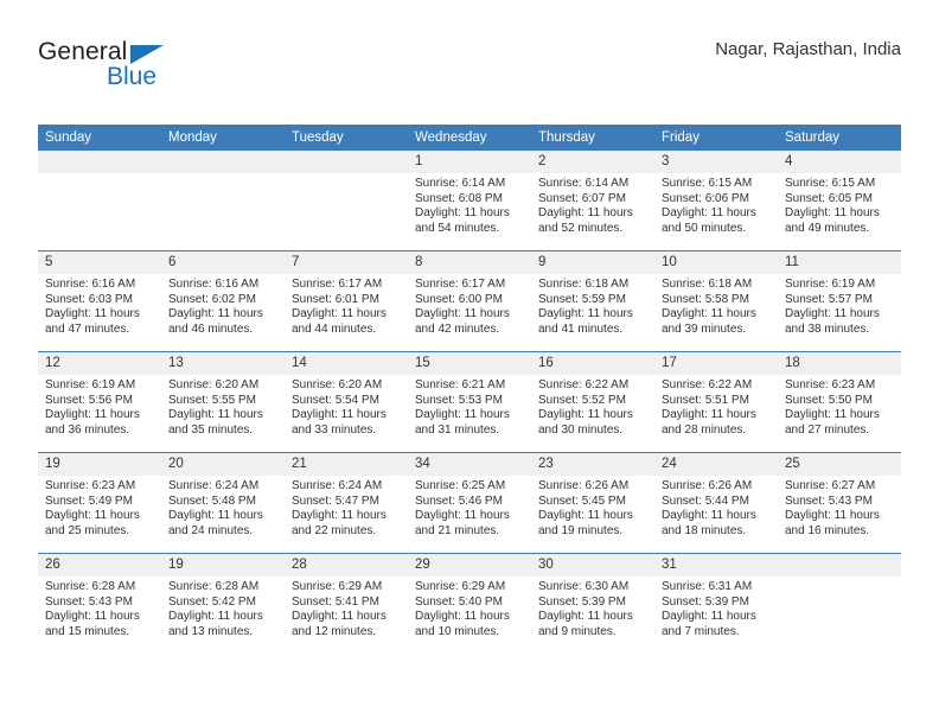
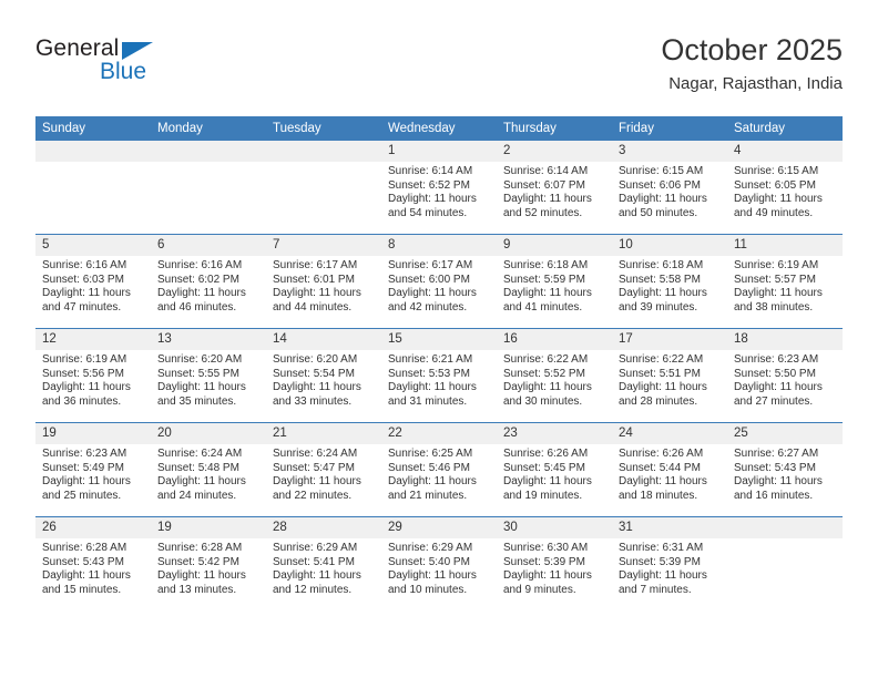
  General
  Blue
+ October 2025
  Nagar, Rajasthan, India
  Sunday	Monday	Tuesday	Wednesday	Thursday	Friday	Saturday
- 			1 Sunrise: 6:14 AM Sunset: 6:08 PM Daylight: 11 hours and 54 minutes.	2 Sunrise: 6:14 AM Sunset: 6:07 PM Daylight: 11 hours and 52 minutes.	3 Sunrise: 6:15 AM Sunset: 6:06 PM Daylight: 11 hours and 50 minutes.	4 Sunrise: 6:15 AM Sunset: 6:05 PM Daylight: 11 hours and 49 minutes.
+ 			1 Sunrise: 6:14 AM Sunset: 6:52 PM Daylight: 11 hours and 54 minutes.	2 Sunrise: 6:14 AM Sunset: 6:07 PM Daylight: 11 hours and 52 minutes.	3 Sunrise: 6:15 AM Sunset: 6:06 PM Daylight: 11 hours and 50 minutes.	4 Sunrise: 6:15 AM Sunset: 6:05 PM Daylight: 11 hours and 49 minutes.
  5 Sunrise: 6:16 AM Sunset: 6:03 PM Daylight: 11 hours and 47 minutes.	6 Sunrise: 6:16 AM Sunset: 6:02 PM Daylight: 11 hours and 46 minutes.	7 Sunrise: 6:17 AM Sunset: 6:01 PM Daylight: 11 hours and 44 minutes.	8 Sunrise: 6:17 AM Sunset: 6:00 PM Daylight: 11 hours and 42 minutes.	9 Sunrise: 6:18 AM Sunset: 5:59 PM Daylight: 11 hours and 41 minutes.	10 Sunrise: 6:18 AM Sunset: 5:58 PM Daylight: 11 hours and 39 minutes.	11 Sunrise: 6:19 AM Sunset: 5:57 PM Daylight: 11 hours and 38 minutes.
  12 Sunrise: 6:19 AM Sunset: 5:56 PM Daylight: 11 hours and 36 minutes.	13 Sunrise: 6:20 AM Sunset: 5:55 PM Daylight: 11 hours and 35 minutes.	14 Sunrise: 6:20 AM Sunset: 5:54 PM Daylight: 11 hours and 33 minutes.	15 Sunrise: 6:21 AM Sunset: 5:53 PM Daylight: 11 hours and 31 minutes.	16 Sunrise: 6:22 AM Sunset: 5:52 PM Daylight: 11 hours and 30 minutes.	17 Sunrise: 6:22 AM Sunset: 5:51 PM Daylight: 11 hours and 28 minutes.	18 Sunrise: 6:23 AM Sunset: 5:50 PM Daylight: 11 hours and 27 minutes.
- 19 Sunrise: 6:23 AM Sunset: 5:49 PM Daylight: 11 hours and 25 minutes.	20 Sunrise: 6:24 AM Sunset: 5:48 PM Daylight: 11 hours and 24 minutes.	21 Sunrise: 6:24 AM Sunset: 5:47 PM Daylight: 11 hours and 22 minutes.	34 Sunrise: 6:25 AM Sunset: 5:46 PM Daylight: 11 hours and 21 minutes.	23 Sunrise: 6:26 AM Sunset: 5:45 PM Daylight: 11 hours and 19 minutes.	24 Sunrise: 6:26 AM Sunset: 5:44 PM Daylight: 11 hours and 18 minutes.	25 Sunrise: 6:27 AM Sunset: 5:43 PM Daylight: 11 hours and 16 minutes.
+ 19 Sunrise: 6:23 AM Sunset: 5:49 PM Daylight: 11 hours and 25 minutes.	20 Sunrise: 6:24 AM Sunset: 5:48 PM Daylight: 11 hours and 24 minutes.	21 Sunrise: 6:24 AM Sunset: 5:47 PM Daylight: 11 hours and 22 minutes.	22 Sunrise: 6:25 AM Sunset: 5:46 PM Daylight: 11 hours and 21 minutes.	23 Sunrise: 6:26 AM Sunset: 5:45 PM Daylight: 11 hours and 19 minutes.	24 Sunrise: 6:26 AM Sunset: 5:44 PM Daylight: 11 hours and 18 minutes.	25 Sunrise: 6:27 AM Sunset: 5:43 PM Daylight: 11 hours and 16 minutes.
  26 Sunrise: 6:28 AM Sunset: 5:43 PM Daylight: 11 hours and 15 minutes.	19 Sunrise: 6:28 AM Sunset: 5:42 PM Daylight: 11 hours and 13 minutes.	28 Sunrise: 6:29 AM Sunset: 5:41 PM Daylight: 11 hours and 12 minutes.	29 Sunrise: 6:29 AM Sunset: 5:40 PM Daylight: 11 hours and 10 minutes.	30 Sunrise: 6:30 AM Sunset: 5:39 PM Daylight: 11 hours and 9 minutes.	31 Sunrise: 6:31 AM Sunset: 5:39 PM Daylight: 11 hours and 7 minutes.
